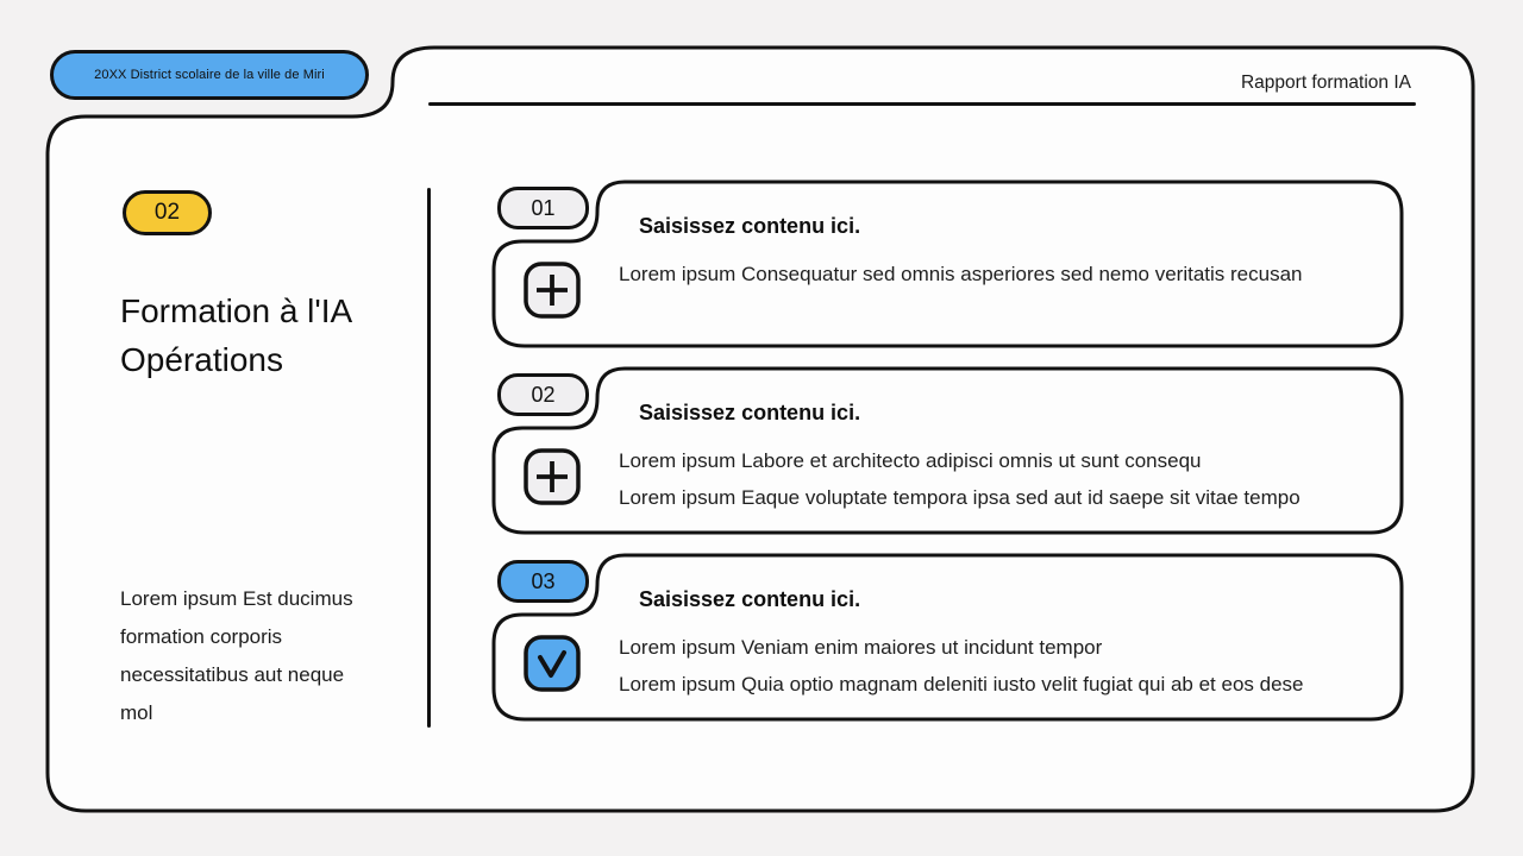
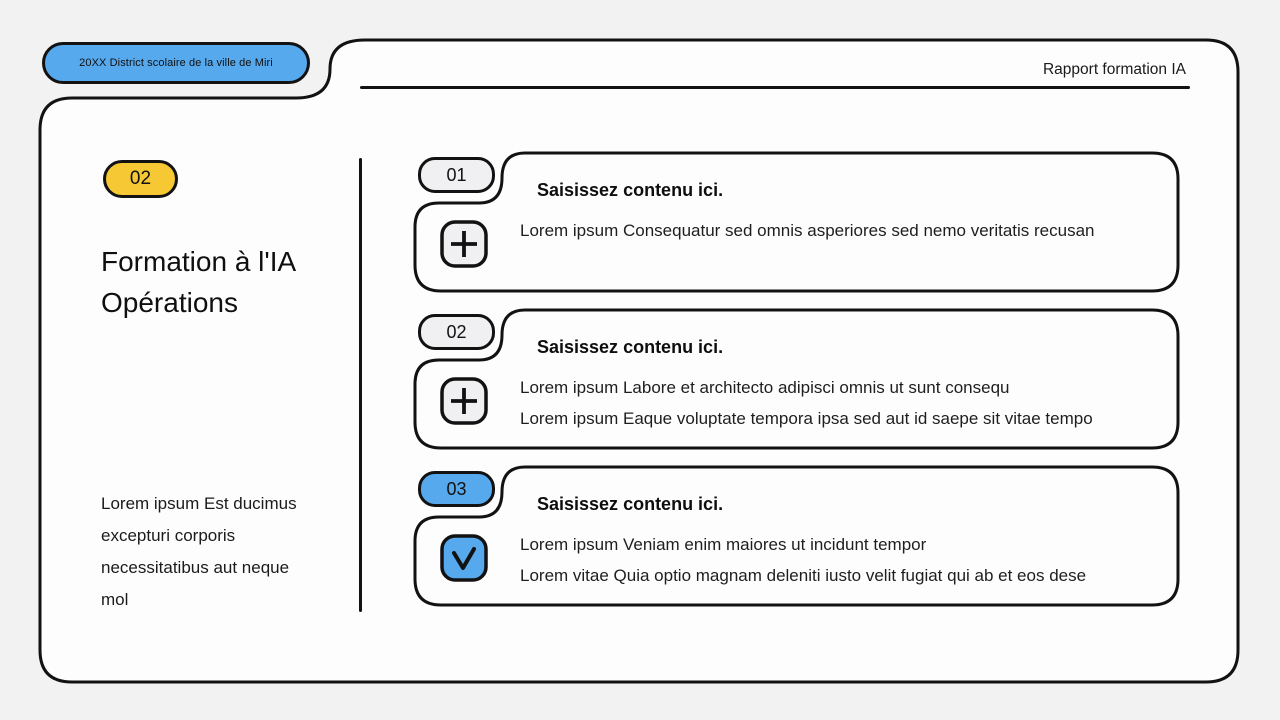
  20XX District scolaire de la ville de Miri
  Rapport formation IA
  02
  Formation à l'IA
  Opérations
- Lorem ipsum Est ducimus formation corporis necessitatibus aut neque mol
+ Lorem ipsum Est ducimus excepturi corporis necessitatibus aut neque mol
  01
  Saisissez contenu ici.
  Lorem ipsum Consequatur sed omnis asperiores sed nemo veritatis recusan
  02
  Saisissez contenu ici.
  Lorem ipsum Labore et architecto adipisci omnis ut sunt consequ
  Lorem ipsum Eaque voluptate tempora ipsa sed aut id saepe sit vitae tempo
  03
  Saisissez contenu ici.
  Lorem ipsum Veniam enim maiores ut incidunt tempor
- Lorem ipsum Quia optio magnam deleniti iusto velit fugiat qui ab et eos dese
+ Lorem vitae Quia optio magnam deleniti iusto velit fugiat qui ab et eos dese
